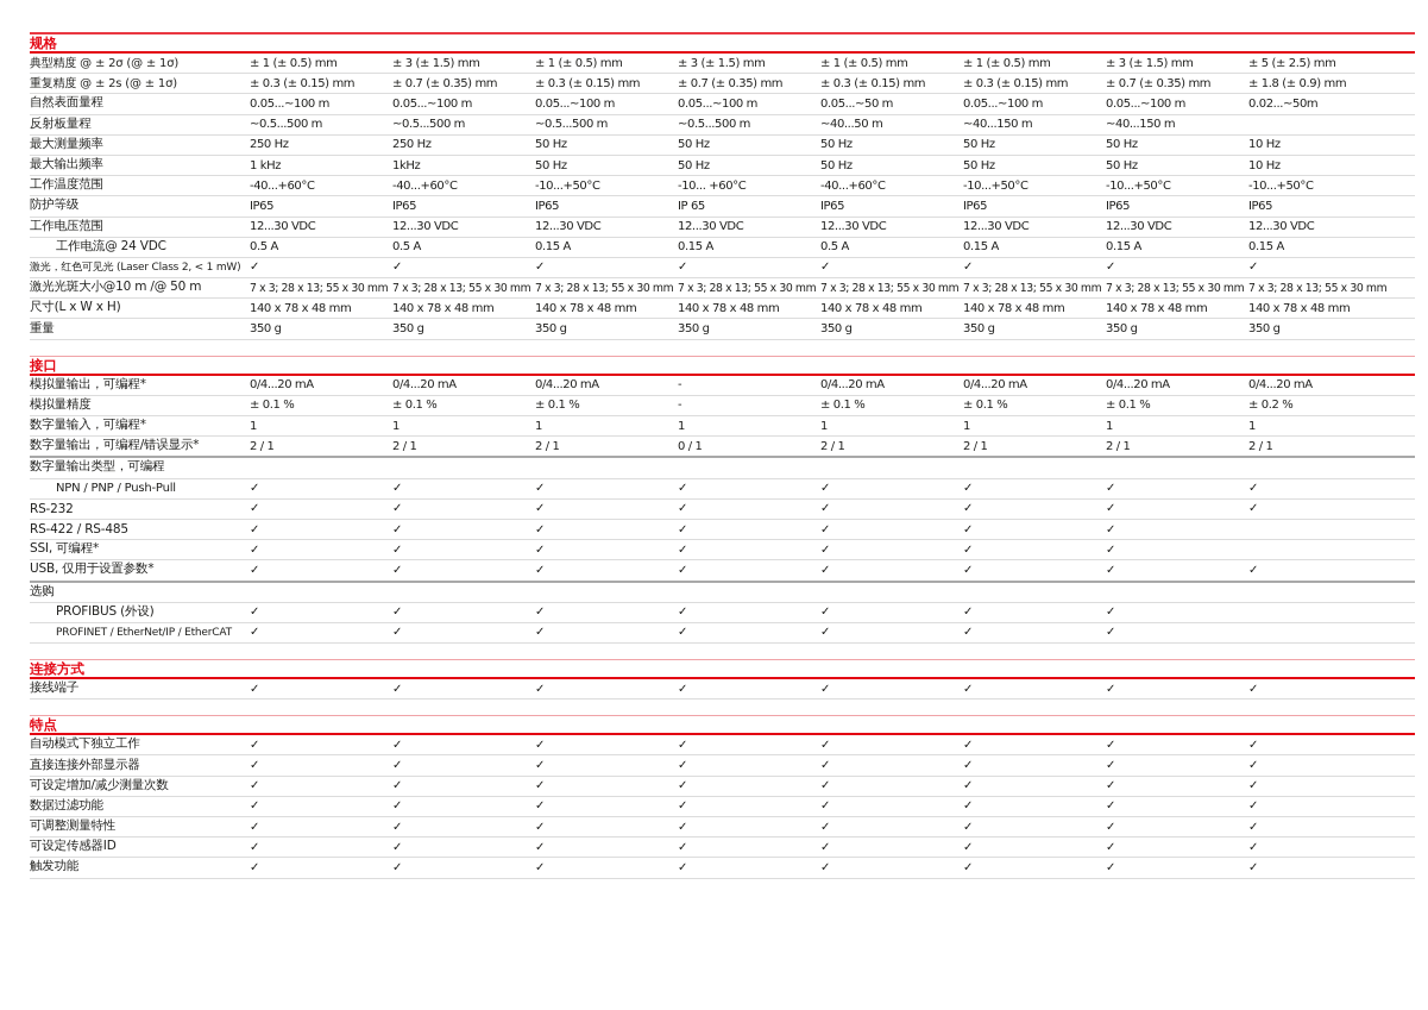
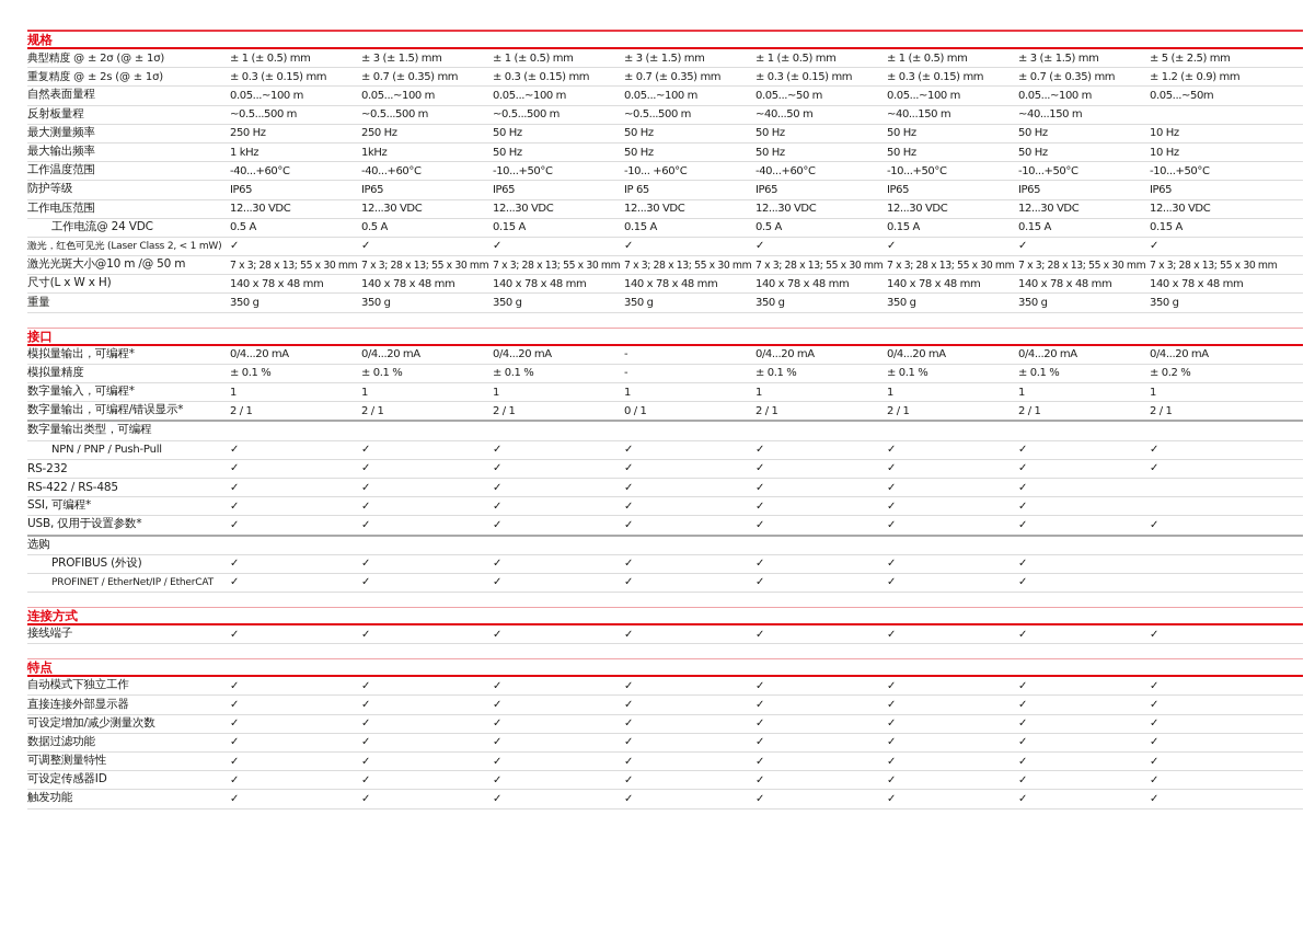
  规格
  典型精度 @ ± 2σ (@ ± 1σ)
  ± 1 (± 0.5) mm
  ± 3 (± 1.5) mm
  ± 1 (± 0.5) mm
  ± 3 (± 1.5) mm
  ± 1 (± 0.5) mm
  ± 1 (± 0.5) mm
  ± 3 (± 1.5) mm
  ± 5 (± 2.5) mm
  重复精度 @ ± 2s (@ ± 1σ)
  ± 0.3 (± 0.15) mm
  ± 0.7 (± 0.35) mm
  ± 0.3 (± 0.15) mm
  ± 0.7 (± 0.35) mm
  ± 0.3 (± 0.15) mm
  ± 0.3 (± 0.15) mm
  ± 0.7 (± 0.35) mm
- ± 1.8 (± 0.9) mm
+ ± 1.2 (± 0.9) mm
  自然表面量程
  0.05...~100 m
  0.05...~100 m
  0.05...~100 m
  0.05...~100 m
  0.05...~50 m
  0.05...~100 m
  0.05...~100 m
- 0.02...~50m
+ 0.05...~50m
  反射板量程
  ~0.5...500 m
  ~0.5...500 m
  ~0.5...500 m
  ~0.5...500 m
  ~40...50 m
  ~40...150 m
  ~40...150 m
  最大测量频率
  250 Hz
  250 Hz
  50 Hz
  50 Hz
  50 Hz
  50 Hz
  50 Hz
  10 Hz
  最大输出频率
  1 kHz
  1kHz
  50 Hz
  50 Hz
  50 Hz
  50 Hz
  50 Hz
  10 Hz
  工作温度范围
  -40...+60°C
  -40...+60°C
  -10...+50°C
  -10... +60°C
  -40...+60°C
  -10...+50°C
  -10...+50°C
  -10...+50°C
  防护等级
  IP65
  IP65
  IP65
  IP 65
  IP65
  IP65
  IP65
  IP65
  工作电压范围
  12...30 VDC
  12...30 VDC
  12...30 VDC
  12...30 VDC
  12...30 VDC
  12...30 VDC
  12...30 VDC
  12...30 VDC
  工作电流@ 24 VDC
  0.5 A
  0.5 A
  0.15 A
  0.15 A
  0.5 A
  0.15 A
  0.15 A
  0.15 A
  激光，红色可见光 (Laser Class 2, < 1 mW)
  ✓
  ✓
  ✓
  ✓
  ✓
  ✓
  ✓
  ✓
  激光光斑大小@10 m /@ 50 m
  7 x 3; 28 x 13; 55 x 30 mm
  7 x 3; 28 x 13; 55 x 30 mm
  7 x 3; 28 x 13; 55 x 30 mm
  7 x 3; 28 x 13; 55 x 30 mm
  7 x 3; 28 x 13; 55 x 30 mm
  7 x 3; 28 x 13; 55 x 30 mm
  7 x 3; 28 x 13; 55 x 30 mm
  7 x 3; 28 x 13; 55 x 30 mm
  尺寸(L x W x H)
  140 x 78 x 48 mm
  140 x 78 x 48 mm
  140 x 78 x 48 mm
  140 x 78 x 48 mm
  140 x 78 x 48 mm
  140 x 78 x 48 mm
  140 x 78 x 48 mm
  140 x 78 x 48 mm
  重量
  350 g
  350 g
  350 g
  350 g
  350 g
  350 g
  350 g
  350 g
  接口
  模拟量输出，可编程*
  0/4...20 mA
  0/4...20 mA
  0/4...20 mA
  -
  0/4...20 mA
  0/4...20 mA
  0/4...20 mA
  0/4...20 mA
  模拟量精度
  ± 0.1 %
  ± 0.1 %
  ± 0.1 %
  -
  ± 0.1 %
  ± 0.1 %
  ± 0.1 %
  ± 0.2 %
  数字量输入，可编程*
  1
  1
  1
  1
  1
  1
  1
  1
  数字量输出，可编程/错误显示*
  2 / 1
  2 / 1
  2 / 1
  0 / 1
  2 / 1
  2 / 1
  2 / 1
  2 / 1
  数字量输出类型，可编程
  NPN / PNP / Push-Pull
  ✓
  ✓
  ✓
  ✓
  ✓
  ✓
  ✓
  ✓
  RS-232
  ✓
  ✓
  ✓
  ✓
  ✓
  ✓
  ✓
  ✓
  RS-422 / RS-485
  ✓
  ✓
  ✓
  ✓
  ✓
  ✓
  ✓
  SSI, 可编程*
  ✓
  ✓
  ✓
  ✓
  ✓
  ✓
  ✓
  USB, 仅用于设置参数*
  ✓
  ✓
  ✓
  ✓
  ✓
  ✓
  ✓
  ✓
  选购
  PROFIBUS (外设)
  ✓
  ✓
  ✓
  ✓
  ✓
  ✓
  ✓
  PROFINET / EtherNet/IP / EtherCAT
  ✓
  ✓
  ✓
  ✓
  ✓
  ✓
  ✓
  连接方式
  接线端子
  ✓
  ✓
  ✓
  ✓
  ✓
  ✓
  ✓
  ✓
  特点
  自动模式下独立工作
  ✓
  ✓
  ✓
  ✓
  ✓
  ✓
  ✓
  ✓
  直接连接外部显示器
  ✓
  ✓
  ✓
  ✓
  ✓
  ✓
  ✓
  ✓
  可设定增加/减少测量次数
  ✓
  ✓
  ✓
  ✓
  ✓
  ✓
  ✓
  ✓
  数据过滤功能
  ✓
  ✓
  ✓
  ✓
  ✓
  ✓
  ✓
  ✓
  可调整测量特性
  ✓
  ✓
  ✓
  ✓
  ✓
  ✓
  ✓
  ✓
  可设定传感器ID
  ✓
  ✓
  ✓
  ✓
  ✓
  ✓
  ✓
  ✓
  触发功能
  ✓
  ✓
  ✓
  ✓
  ✓
  ✓
  ✓
  ✓
